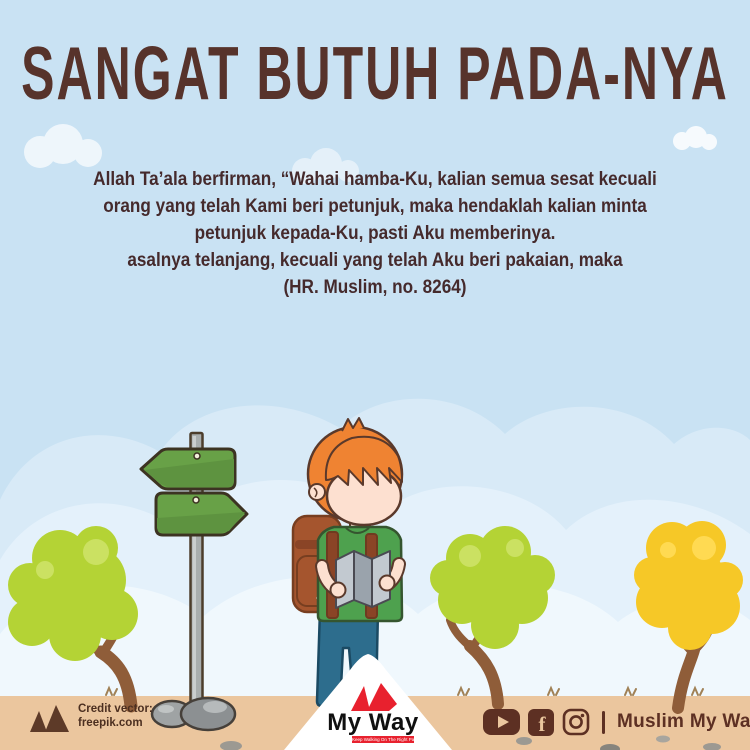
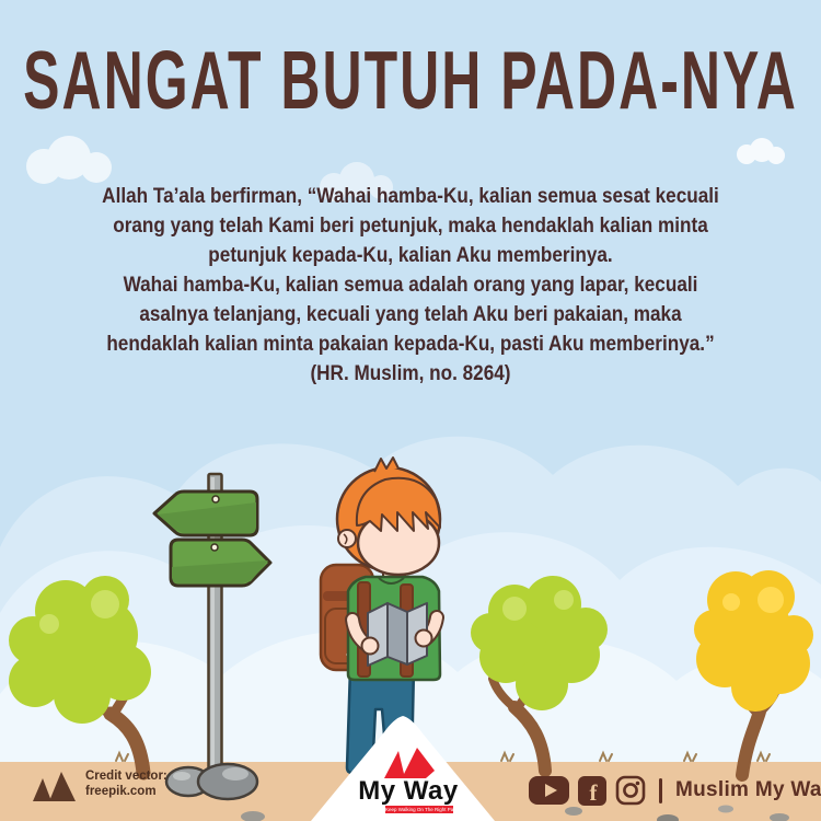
  SANGAT BUTUH PADA-NYA
  Allah Ta’ala berfirman, “Wahai hamba-Ku, kalian semua sesat kecuali
  orang yang telah Kami beri petunjuk, maka hendaklah kalian minta
- petunjuk kepada-Ku, pasti Aku memberinya.
+ petunjuk kepada-Ku, kalian Aku memberinya.
+ Wahai hamba-Ku, kalian semua adalah orang yang lapar, kecuali
  asalnya telanjang, kecuali yang telah Aku beri pakaian, maka
+ hendaklah kalian minta pakaian kepada-Ku, pasti Aku memberinya.”
  (HR. Muslim, no. 8264)
  Credit vector:
  freepik.com
  My Way
  f
  Muslim My Wa
